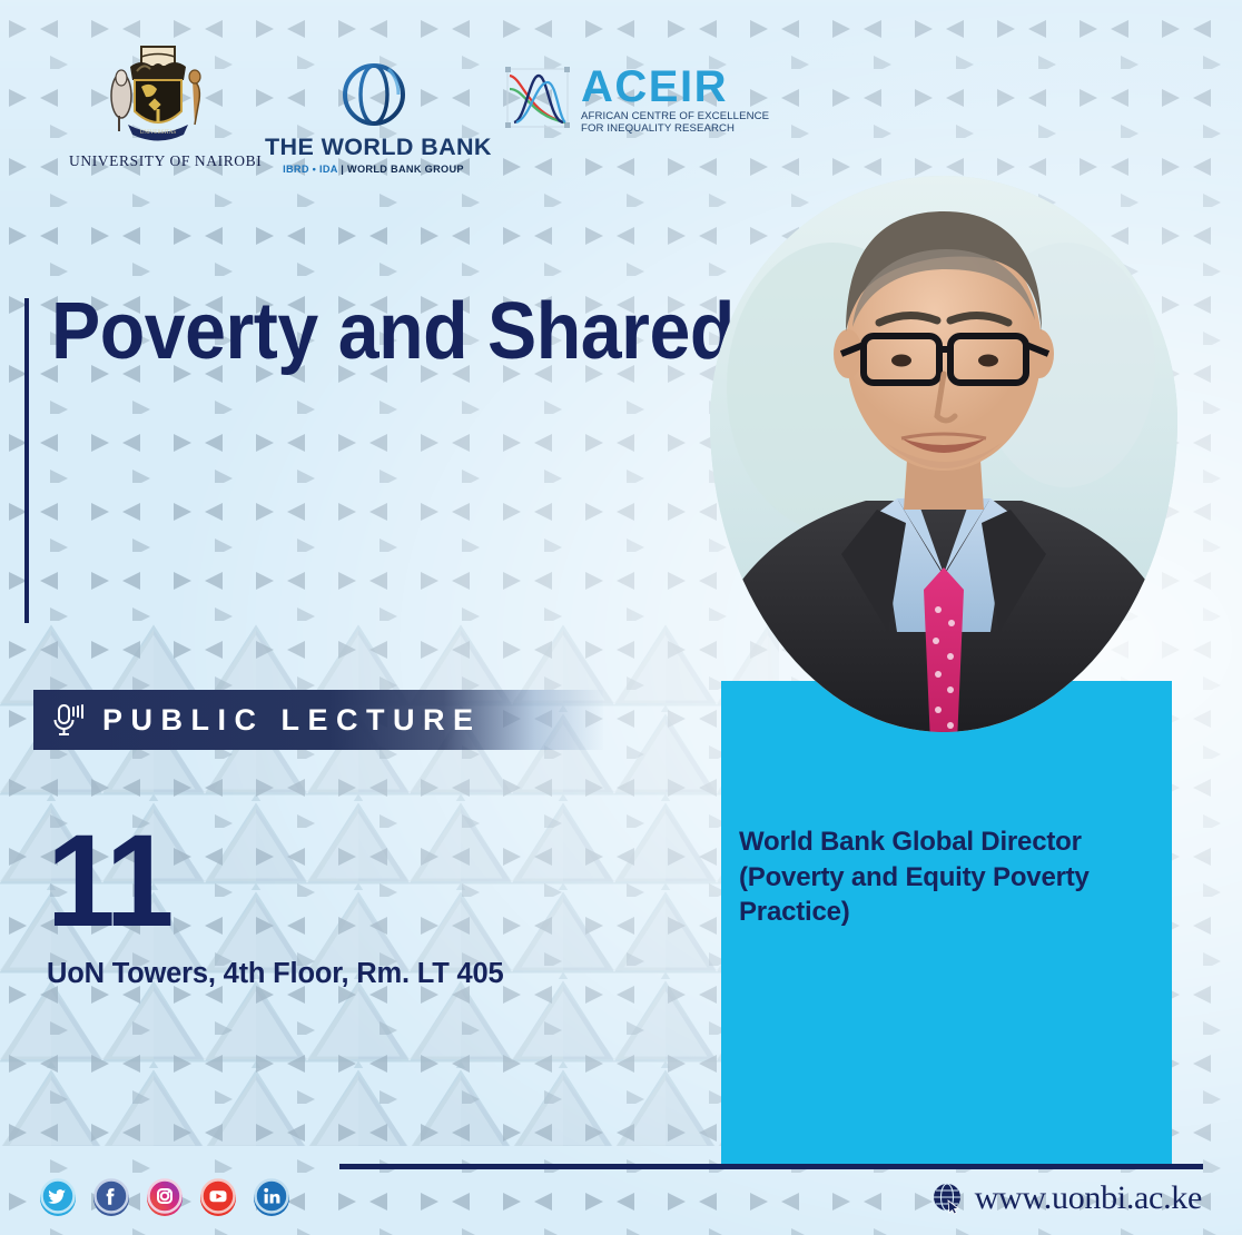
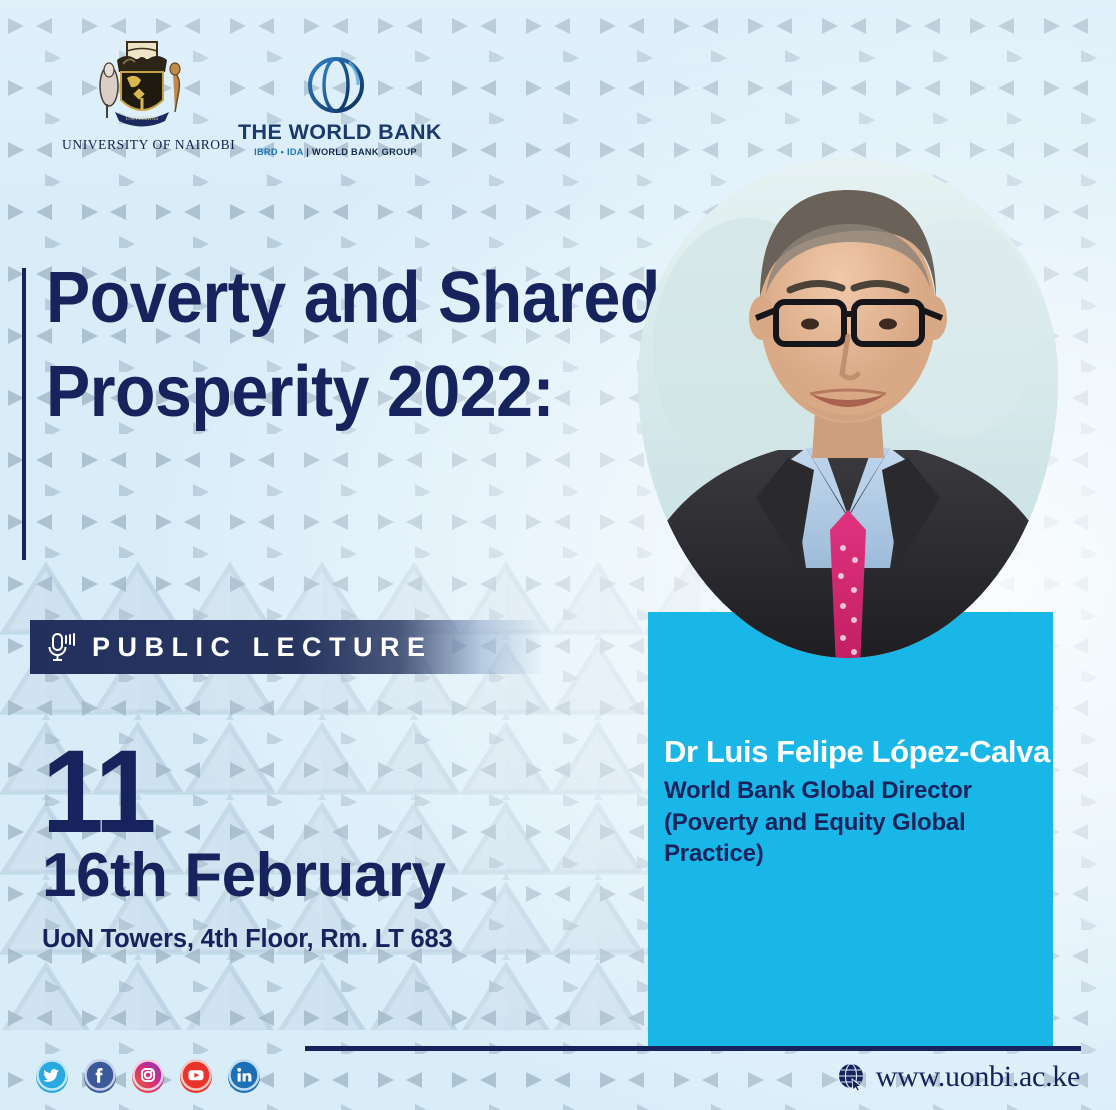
  UNIVERSITY OF NAIROBI
  THE WORLD BANK
  IBRD • IDA | WORLD BANK GROUP
- ACEIR
- AFRICAN CENTRE OF EXCELLENCE
- FOR INEQUALITY RESEARCH
  Poverty and Share
+ Prosperity 2022:
  PUBLIC LECTURE
  11
+ 16th February
- UoN Towers, 4th Floor, Rm. LT 405
+ UoN Towers, 4th Floor, Rm. LT 683
+ Dr Luis Felipe López-Calva
  World Bank Global Director
- (Poverty and Equity Poverty Practice)
+ (Poverty and Equity Global Practice)
  www.uonbi.ac.ke
